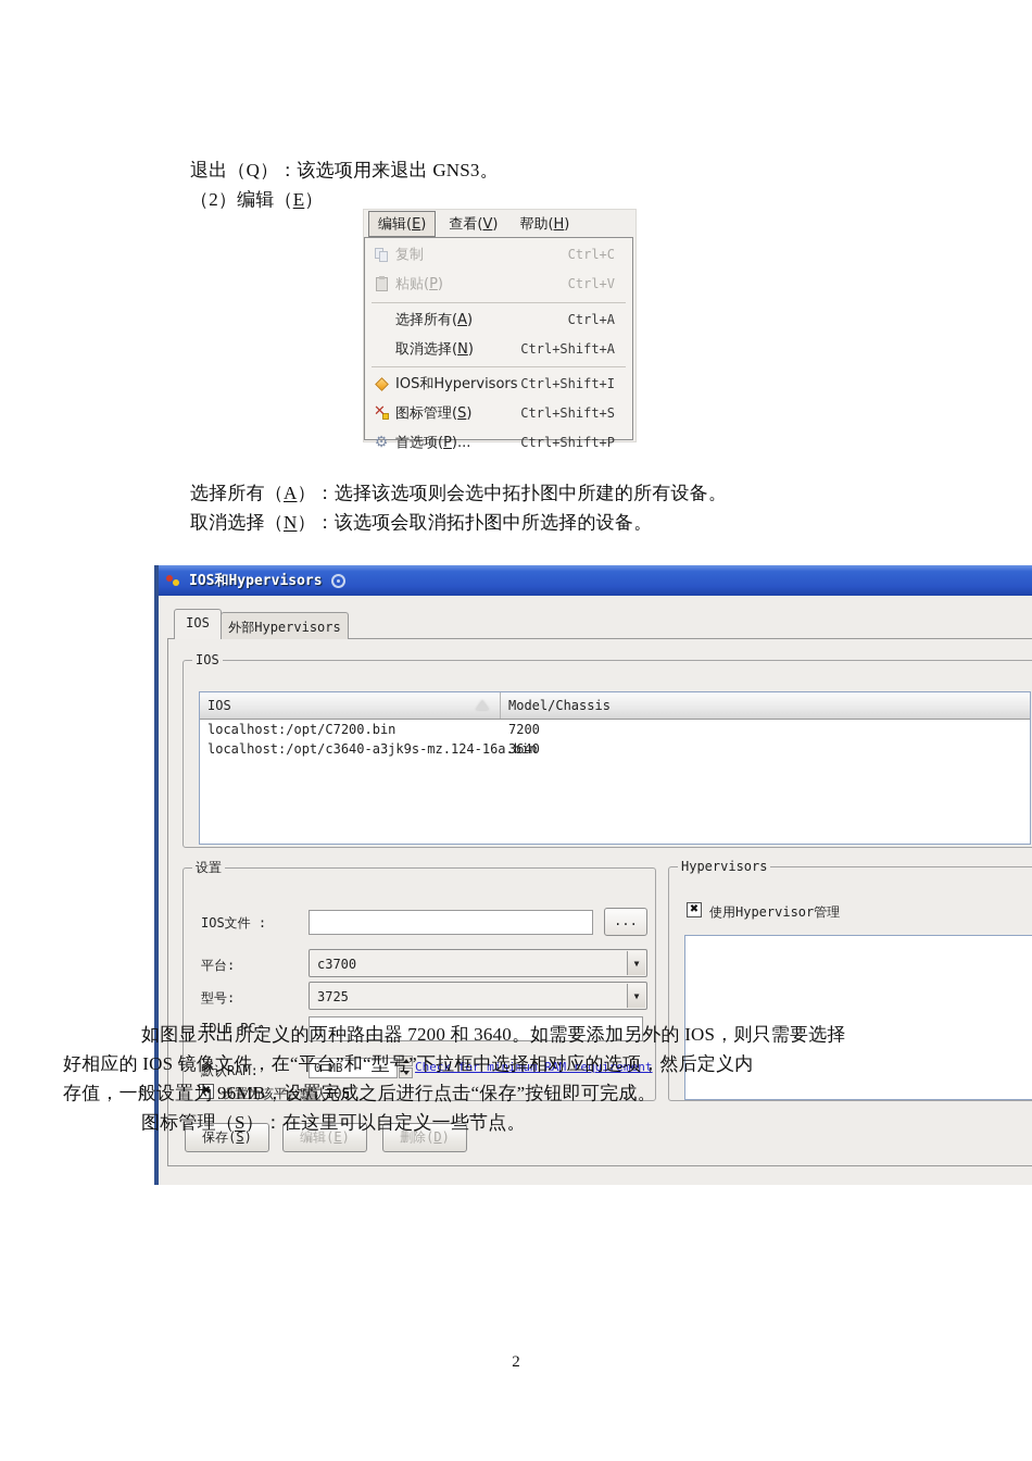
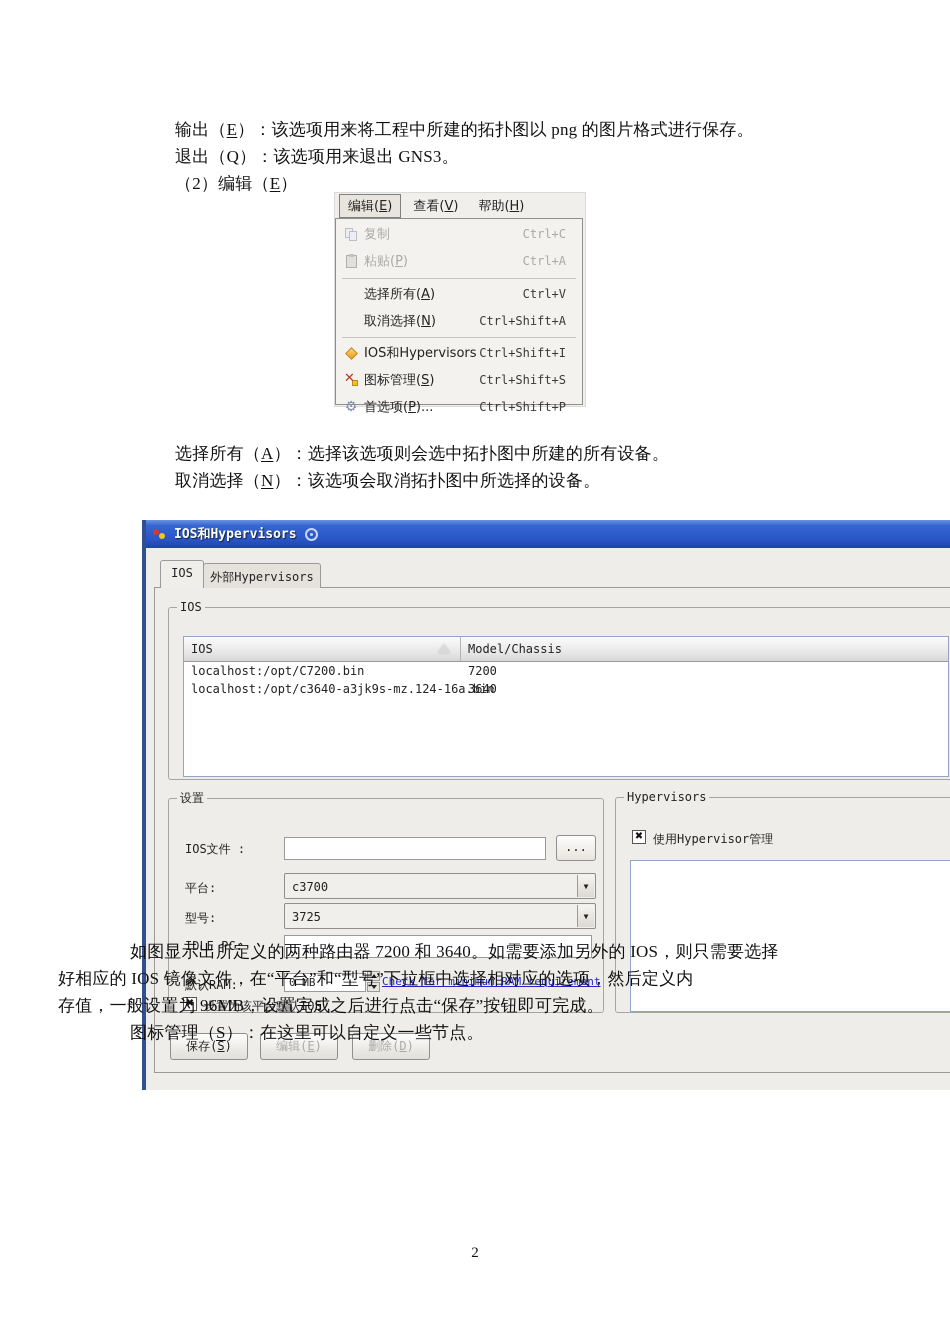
+ 输出（E）：该选项用来将工程中所建的拓扑图以 png 的图片格式进行保存。
  退出（Q）：该选项用来退出 GNS3。
  （2）编辑（E）
  编辑(E)
  查看(V)
  帮助(H)
  复制
  Ctrl+C
  粘贴(P)
- Ctrl+V
+ Ctrl+A
  选择所有(A)
- Ctrl+A
+ Ctrl+V
  取消选择(N)
  Ctrl+Shift+A
  IOS和Hypervisors
  Ctrl+Shift+I
  ✕
  图标管理(S)
  Ctrl+Shift+S
  ⚙
  首选项(P)...
  Ctrl+Shift+P
  选择所有（A）：选择该选项则会选中拓扑图中所建的所有设备。
  取消选择（N）：该选项会取消拓扑图中所选择的设备。
  IOS和Hypervisors
  IOS
  外部Hypervisors
  IOS
  IOS
  Model/Chassis
  localhost:/opt/C7200.bin
  7200
  localhost:/opt/c3640-a3jk9s-mz.124-16a
  3640
  设置
  IOS文件 :
  ...
  平台:
  c3700
  ▼
  型号:
  3725
  ▼
  IDLE PC:
  默认RAM:
  0 MB
  Check for minimum RAM requirement
  ✖
  设置为该平台默认IOS
  Hypervisors
  ✖
  使用Hypervisor管理
  保存(S)
  编辑(E)
  删除(D)
  如图显示出所定义的两种路由器 7200 和 3640。如需要添加另外的 IOS，则只需要选择
  好相应的 IOS 镜像文件，在“平台”和“型号”下拉框中选择相对应的选项，然后定义内
  存值，一般设置为 96MB，设置完成之后进行点击“保存”按钮即可完成。
  图标管理（S）：在这里可以自定义一些节点。
  2
